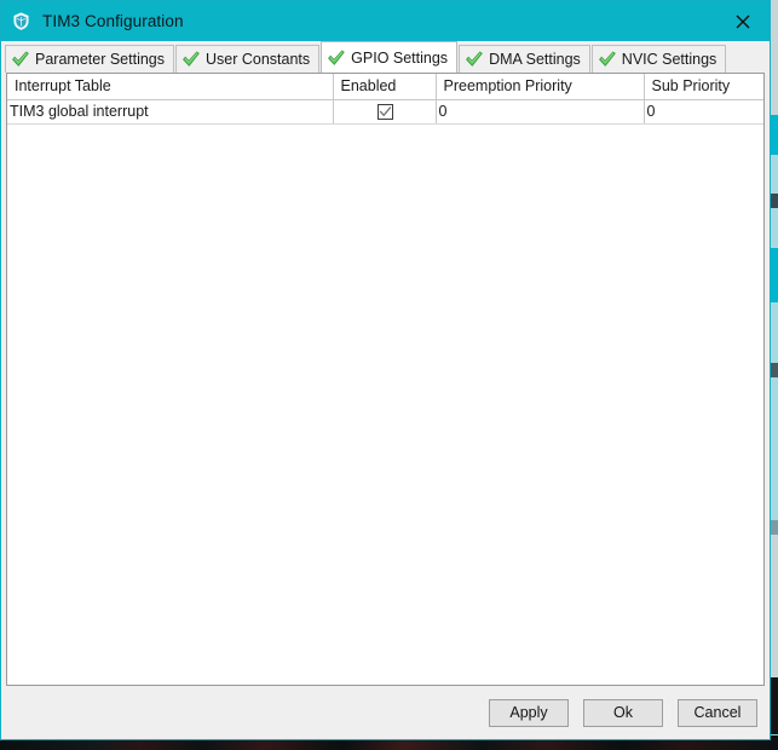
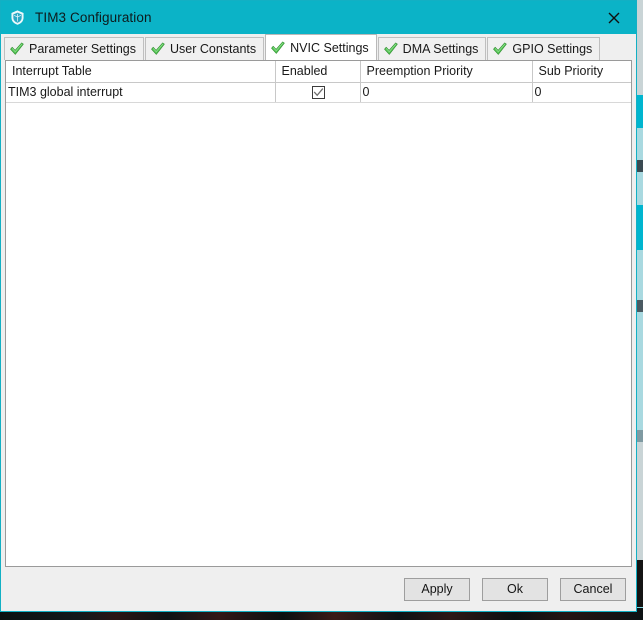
  TIM3 Configuration
  Parameter Settings
  User Constants
- GPIO Settings
+ NVIC Settings
  DMA Settings
- NVIC Settings
+ GPIO Settings
  Interrupt Table	Enabled	Preemption Priority	Sub Priority
  TIM3 global interrupt		0	0
  Apply
  Ok
  Cancel
